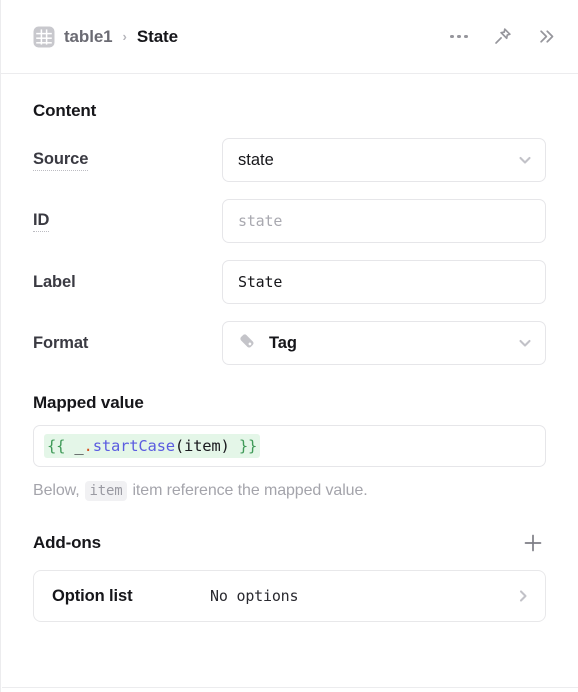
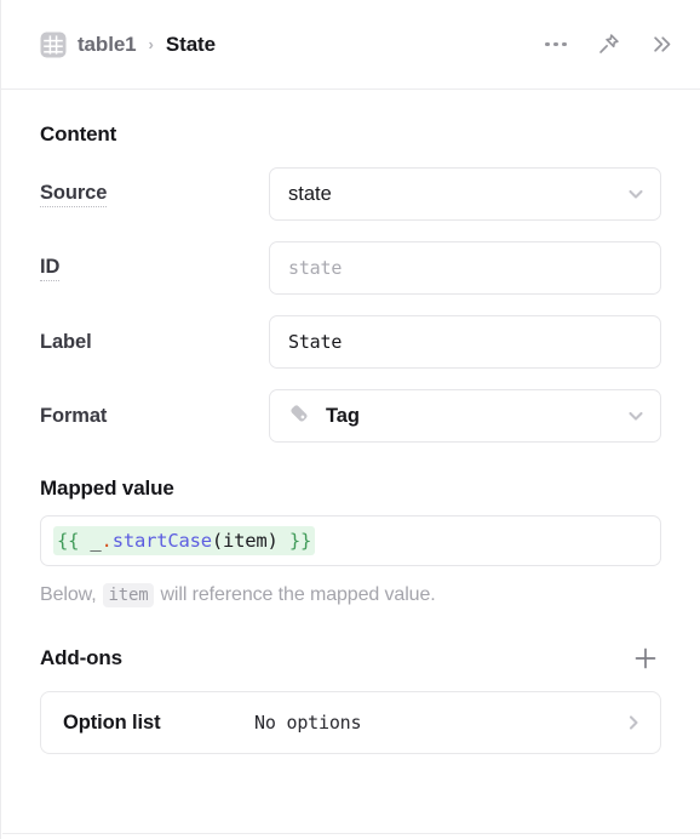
  table1
  ›
  State
  Content
  Source
  state
  ID
  state
  Label
  State
  Format
  Tag
  Mapped value
  {{ _.startCase(item) }}
  Below,
  item
- item reference the mapped value.
+ will reference the mapped value.
  Add-ons
  Option list
  No options
